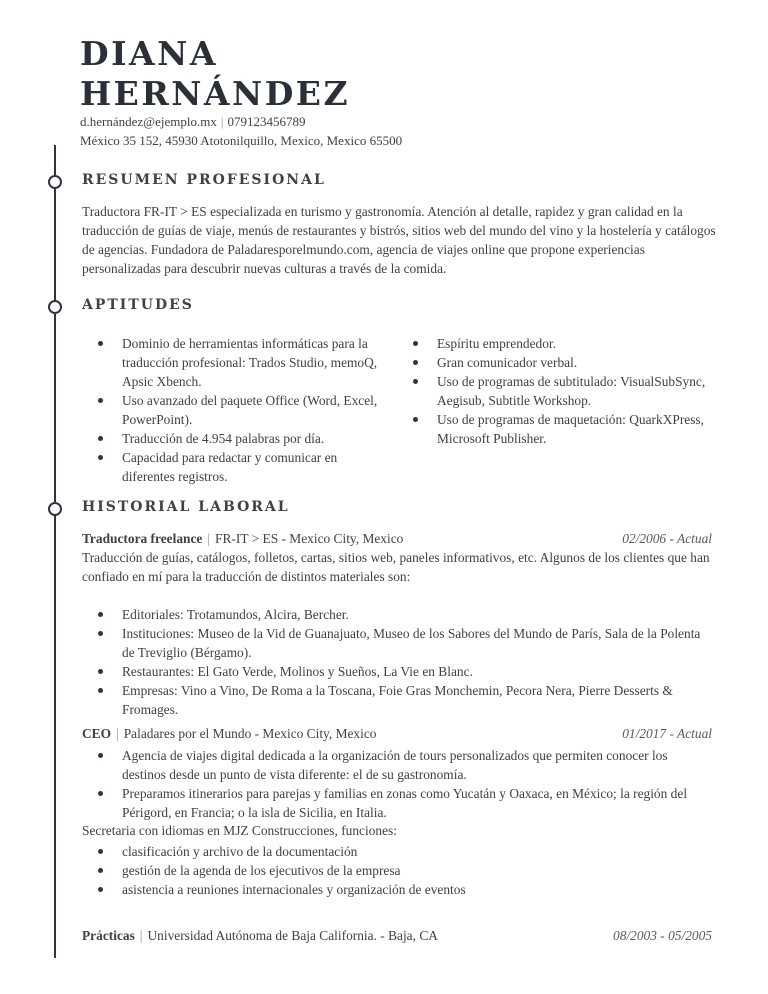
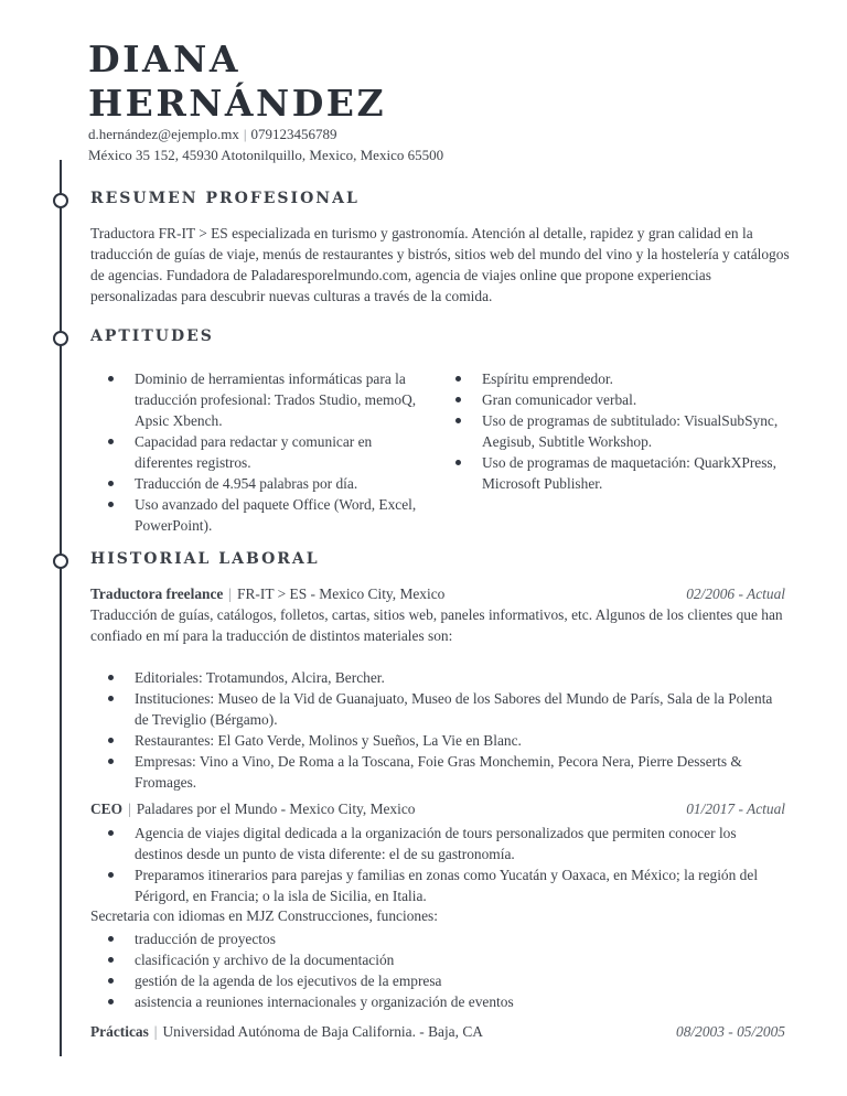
  DIANA
  HERNÁNDEZ
  d.hernández@ejemplo.mx | 079123456789
  México 35 152, 45930 Atotonilquillo, Mexico, Mexico 65500
  RESUMEN PROFESIONAL
  Traductora FR-IT > ES especializada en turismo y gastronomía. Atención al detalle, rapidez y gran calidad en la traducción de guías de viaje, menús de restaurantes y bistrós, sitios web del mundo del vino y la hostelería y catálogos de agencias. Fundadora de Paladaresporelmundo.com, agencia de viajes online que propone experiencias personalizadas para descubrir nuevas culturas a través de la comida.
  APTITUDES
  Dominio de herramientas informáticas para la traducción profesional: Trados Studio, memoQ, Apsic Xbench.
- Uso avanzado del paquete Office (Word, Excel, PowerPoint).
+ Capacidad para redactar y comunicar en diferentes registros.
  Traducción de 4.954 palabras por día.
- Capacidad para redactar y comunicar en diferentes registros.
+ Uso avanzado del paquete Office (Word, Excel, PowerPoint).
  Espíritu emprendedor.
  Gran comunicador verbal.
  Uso de programas de subtitulado: VisualSubSync, Aegisub, Subtitle Workshop.
  Uso de programas de maquetación: QuarkXPress, Microsoft Publisher.
  HISTORIAL LABORAL
  Traductora freelance | FR-IT > ES - Mexico City, Mexico
  02/2006 - Actual
  Traducción de guías, catálogos, folletos, cartas, sitios web, paneles informativos, etc. Algunos de los clientes que han confiado en mí para la traducción de distintos materiales son:
  Editoriales: Trotamundos, Alcira, Bercher.
  Instituciones: Museo de la Vid de Guanajuato, Museo de los Sabores del Mundo de París, Sala de la Polenta de Treviglio (Bérgamo).
  Restaurantes: El Gato Verde, Molinos y Sueños, La Vie en Blanc.
  Empresas: Vino a Vino, De Roma a la Toscana, Foie Gras Monchemin, Pecora Nera, Pierre Desserts & Fromages.
  CEO | Paladares por el Mundo - Mexico City, Mexico
  01/2017 - Actual
  Agencia de viajes digital dedicada a la organización de tours personalizados que permiten conocer los destinos desde un punto de vista diferente: el de su gastronomía.
  Preparamos itinerarios para parejas y familias en zonas como Yucatán y Oaxaca, en México; la región del Périgord, en Francia; o la isla de Sicilia, en Italia.
  Secretaria con idiomas en MJZ Construcciones, funciones:
+ traducción de proyectos
  clasificación y archivo de la documentación
  gestión de la agenda de los ejecutivos de la empresa
  asistencia a reuniones internacionales y organización de eventos
  Prácticas | Universidad Autónoma de Baja California. - Baja, CA
  08/2003 - 05/2005
